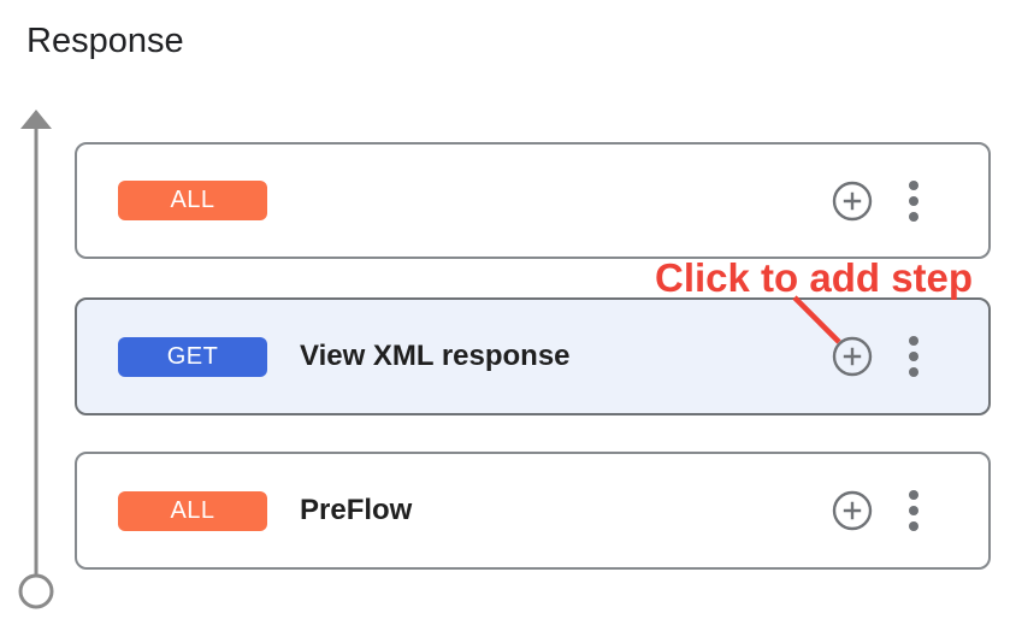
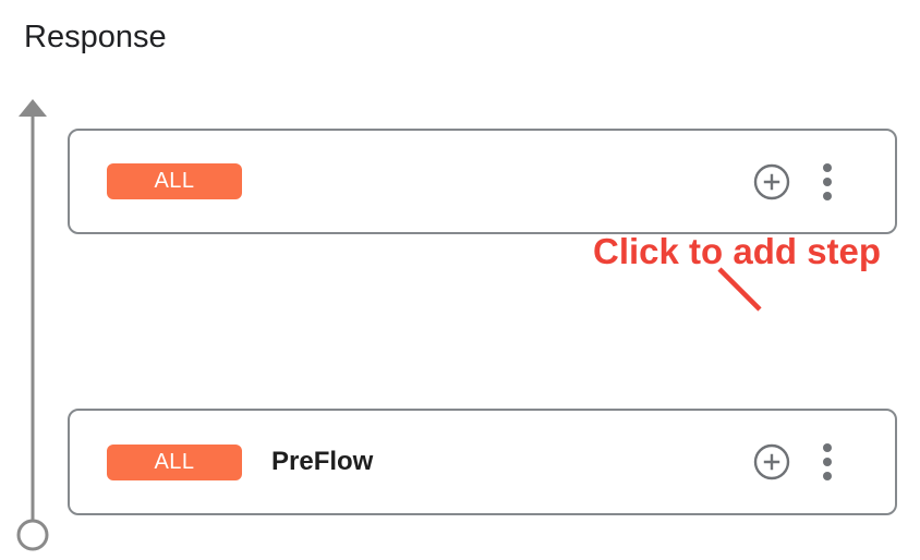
  Response
  ALL
- GET
- View XML response
  ALL
  PreFlow
  Click to add step
